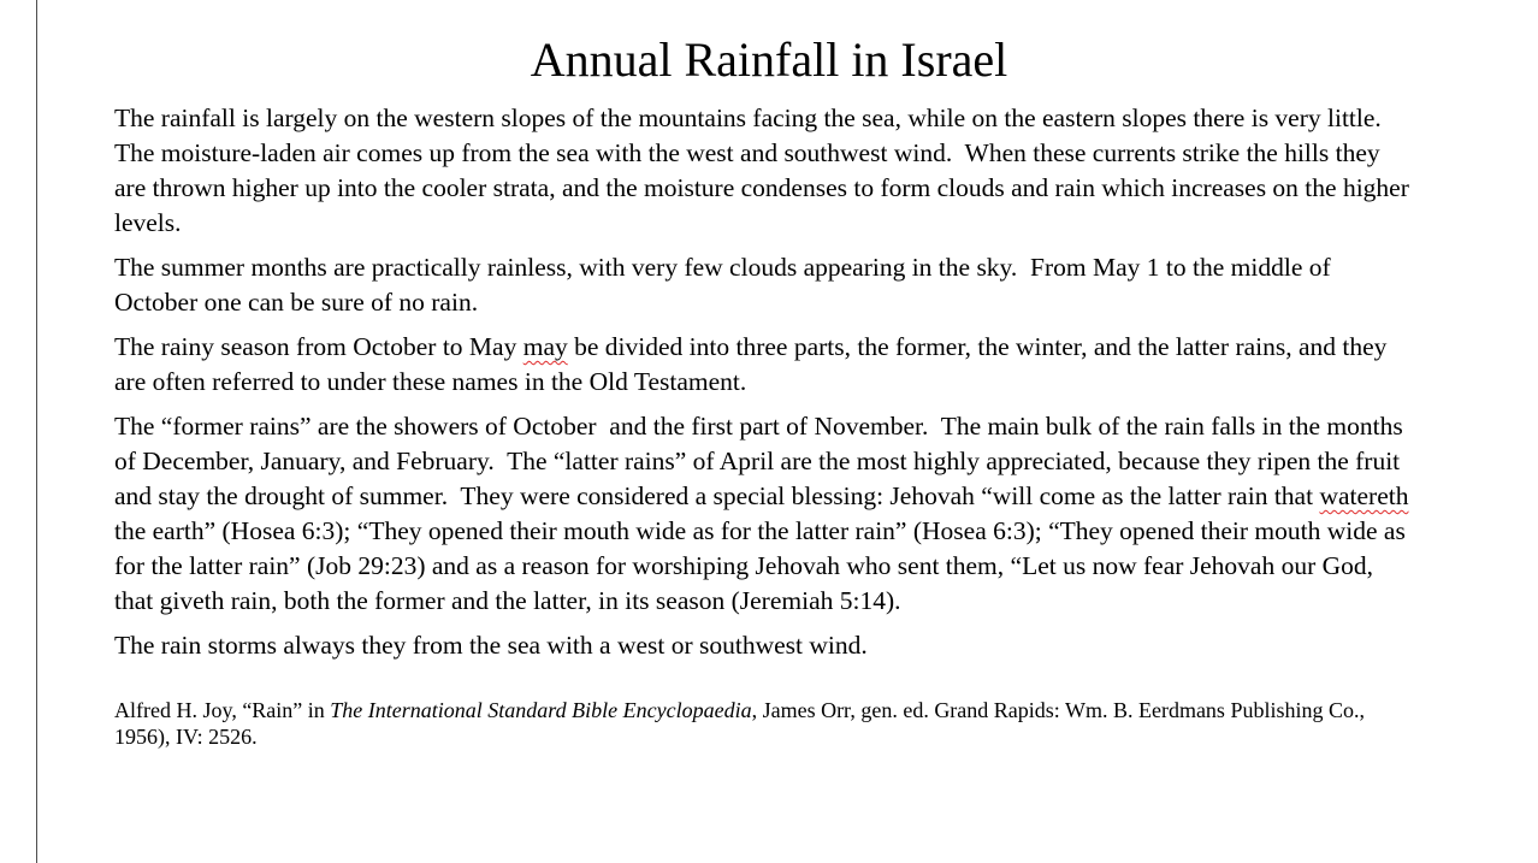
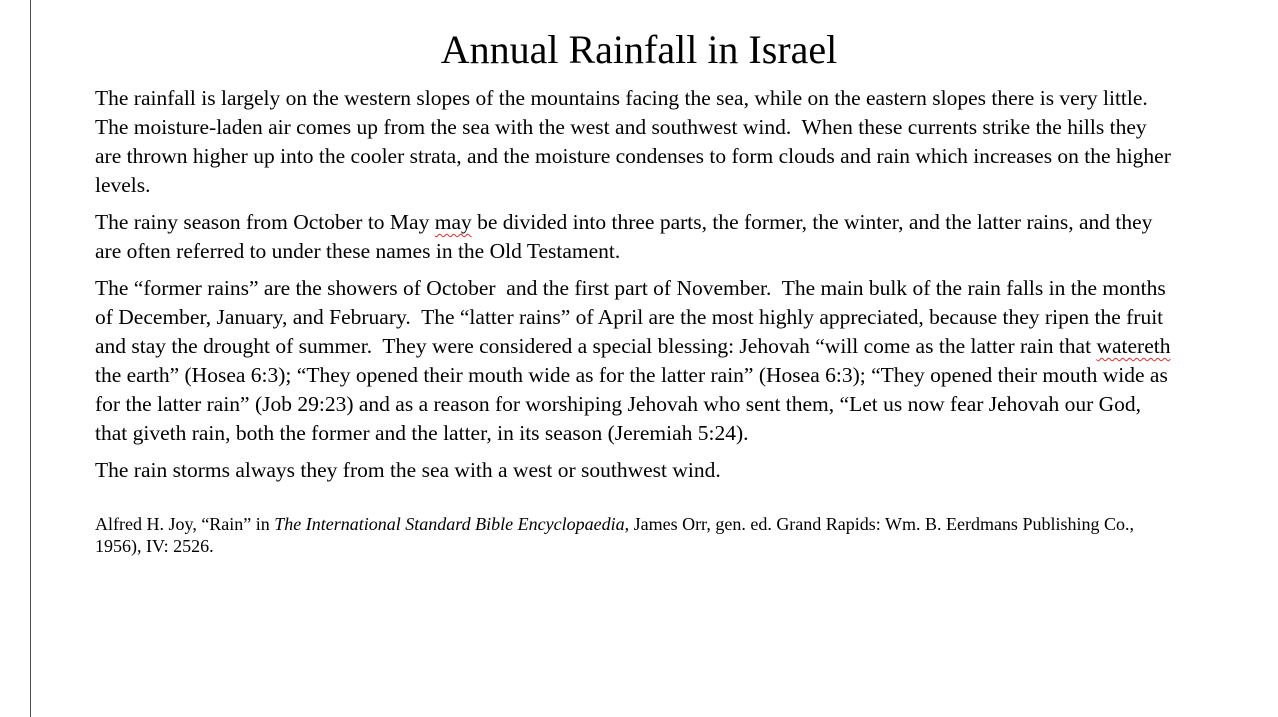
  Annual Rainfall in Israel
  The rainfall is largely on the western slopes of the mountains facing the sea, while on the eastern slopes there is very little. The moisture-laden air comes up from the sea with the west and southwest wind. When these currents strike the hills they are thrown higher up into the cooler strata, and the moisture condenses to form clouds and rain which increases on the higher levels.
- The summer months are practically rainless, with very few clouds appearing in the sky. From May 1 to the middle of October one can be sure of no rain.
  The rainy season from October to May may be divided into three parts, the former, the winter, and the latter rains, and they are often referred to under these names in the Old Testament.
- The “former rains” are the showers of October and the first part of November. The main bulk of the rain falls in the months of December, January, and February. The “latter rains” of April are the most highly appreciated, because they ripen the fruit and stay the drought of summer. They were considered a special blessing: Jehovah “will come as the latter rain that watereth the earth” (Hosea 6:3); “They opened their mouth wide as for the latter rain” (Hosea 6:3); “They opened their mouth wide as for the latter rain” (Job 29:23) and as a reason for worshiping Jehovah who sent them, “Let us now fear Jehovah our God, that giveth rain, both the former and the latter, in its season (Jeremiah 5:14).
+ The “former rains” are the showers of October and the first part of November. The main bulk of the rain falls in the months of December, January, and February. The “latter rains” of April are the most highly appreciated, because they ripen the fruit and stay the drought of summer. They were considered a special blessing: Jehovah “will come as the latter rain that watereth the earth” (Hosea 6:3); “They opened their mouth wide as for the latter rain” (Hosea 6:3); “They opened their mouth wide as for the latter rain” (Job 29:23) and as a reason for worshiping Jehovah who sent them, “Let us now fear Jehovah our God, that giveth rain, both the former and the latter, in its season (Jeremiah 5:24).
  The rain storms always they from the sea with a west or southwest wind.
  Alfred H. Joy, “Rain” in The International Standard Bible Encyclopaedia, James Orr, gen. ed. Grand Rapids: Wm. B. Eerdmans Publishing Co., 1956), IV: 2526.
